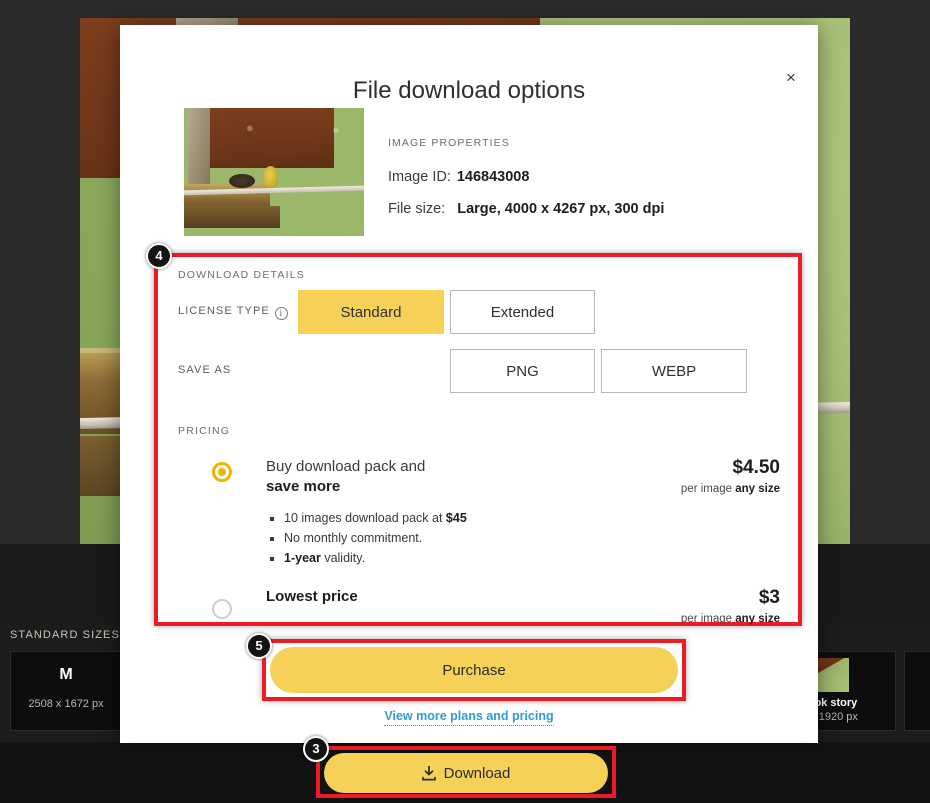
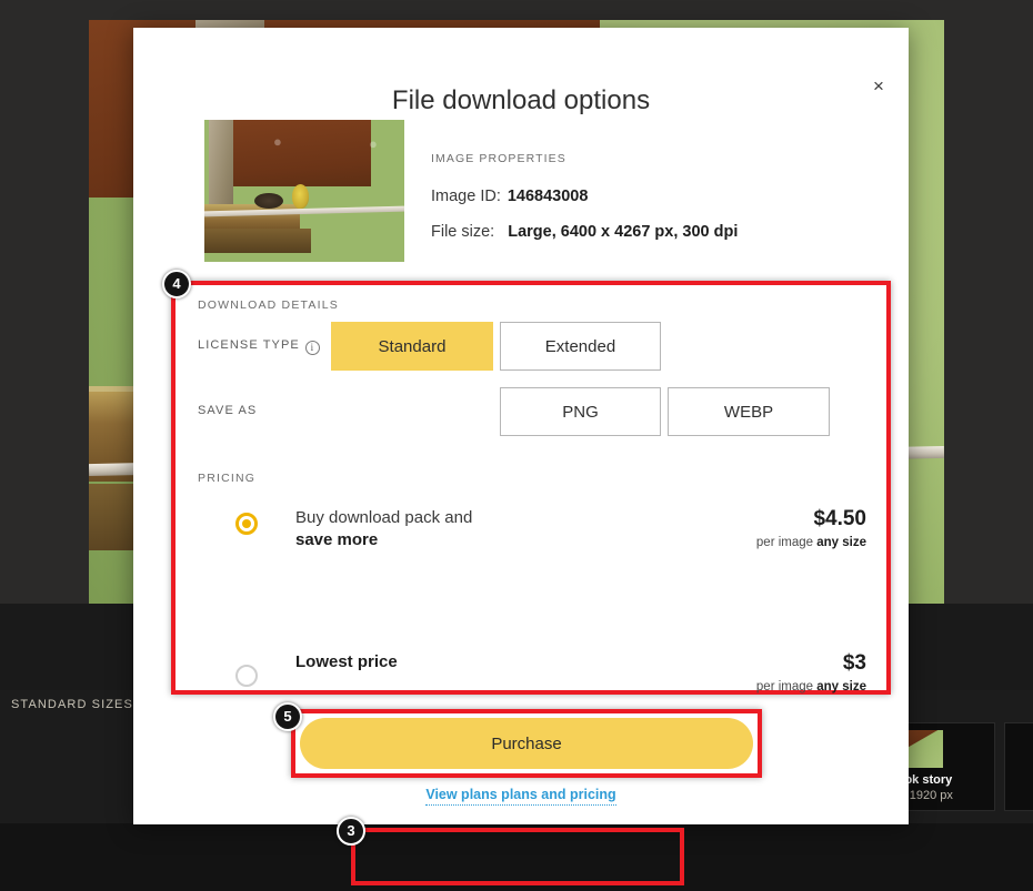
  STANDARD SIZES
- M
- 2508 x 1672 px
  1920 px
  ×
  File download options
  ●
  ●
  IMAGE PROPERTIES
  Image ID: 146843008
- File size: Large, 4000 x 4267 px, 300 dpi
+ File size: Large, 6400 x 4267 px, 300 dpi
  DOWNLOAD DETAILS
  LICENSE TYPE i
  Standard
  Extended
  SAVE AS
  PNG
  WEBP
  PRICING
  Buy download pack and
  save more
- 10 images download pack at $45
- No monthly commitment.
- 1-year validity.
  $4.50
  per image any size
  Lowest price
  $3
  per image any size
  Purchase
- View more plans and pricing
+ View plans plans and pricing
- Download
  4
  5
  3
